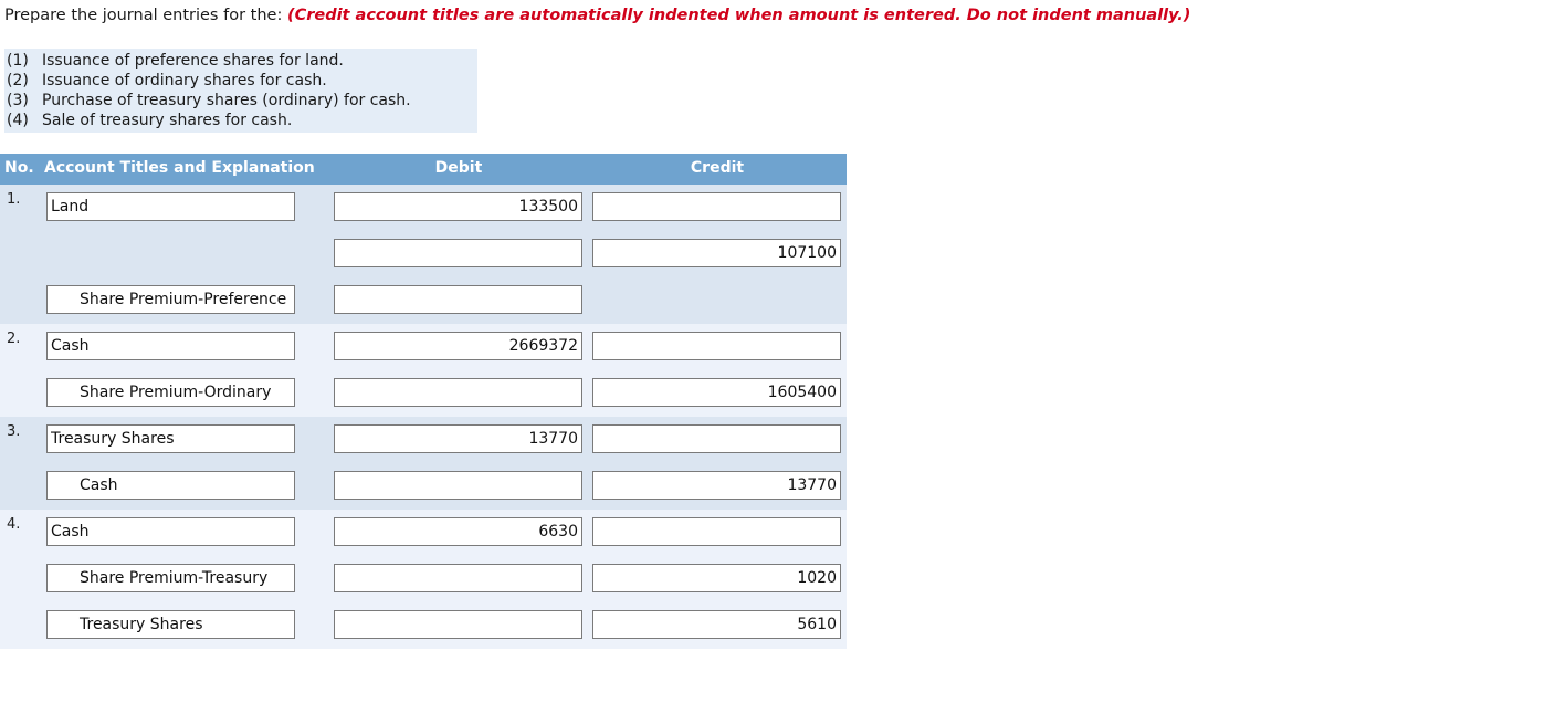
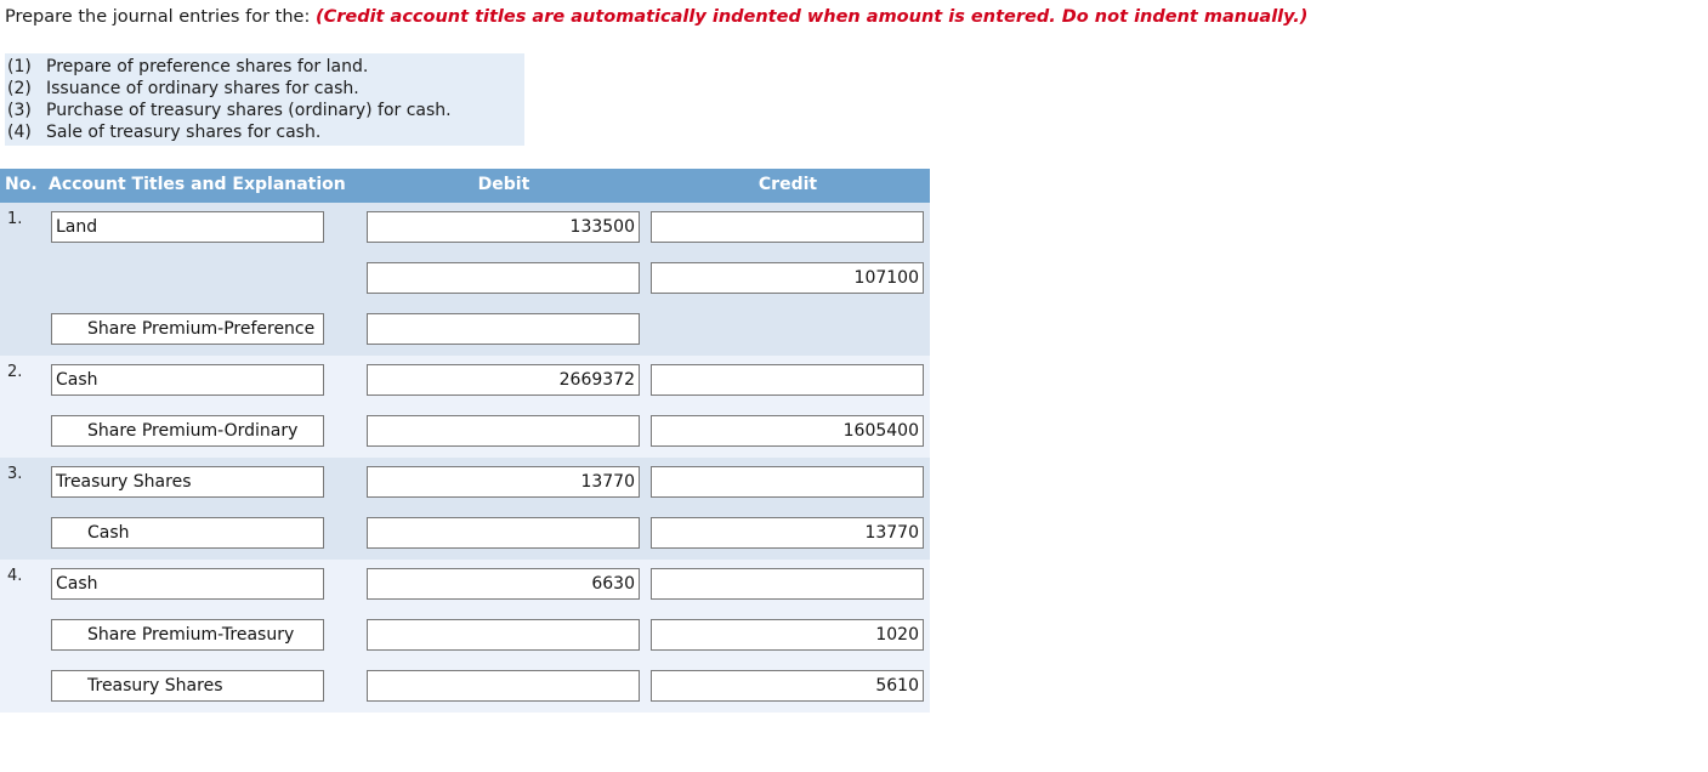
  Prepare the journal entries for the: (Credit account titles are automatically indented when amount is entered. Do not indent manually.)
  (1)
- Issuance of preference shares for land.
+ Prepare of preference shares for land.
  (2)
  Issuance of ordinary shares for cash.
  (3)
  Purchase of treasury shares (ordinary) for cash.
  (4)
  Sale of treasury shares for cash.
  No.
  Account Titles and Explanation
  Debit
  Credit
  1.
  Land
  133500
  107100
  Share Premium-Preference
  2.
  Cash
  2669372
  Share Premium-Ordinary
  1605400
  3.
  Treasury Shares
  13770
  Cash
  13770
  4.
  Cash
  6630
  Share Premium-Treasury
  1020
  Treasury Shares
  5610
